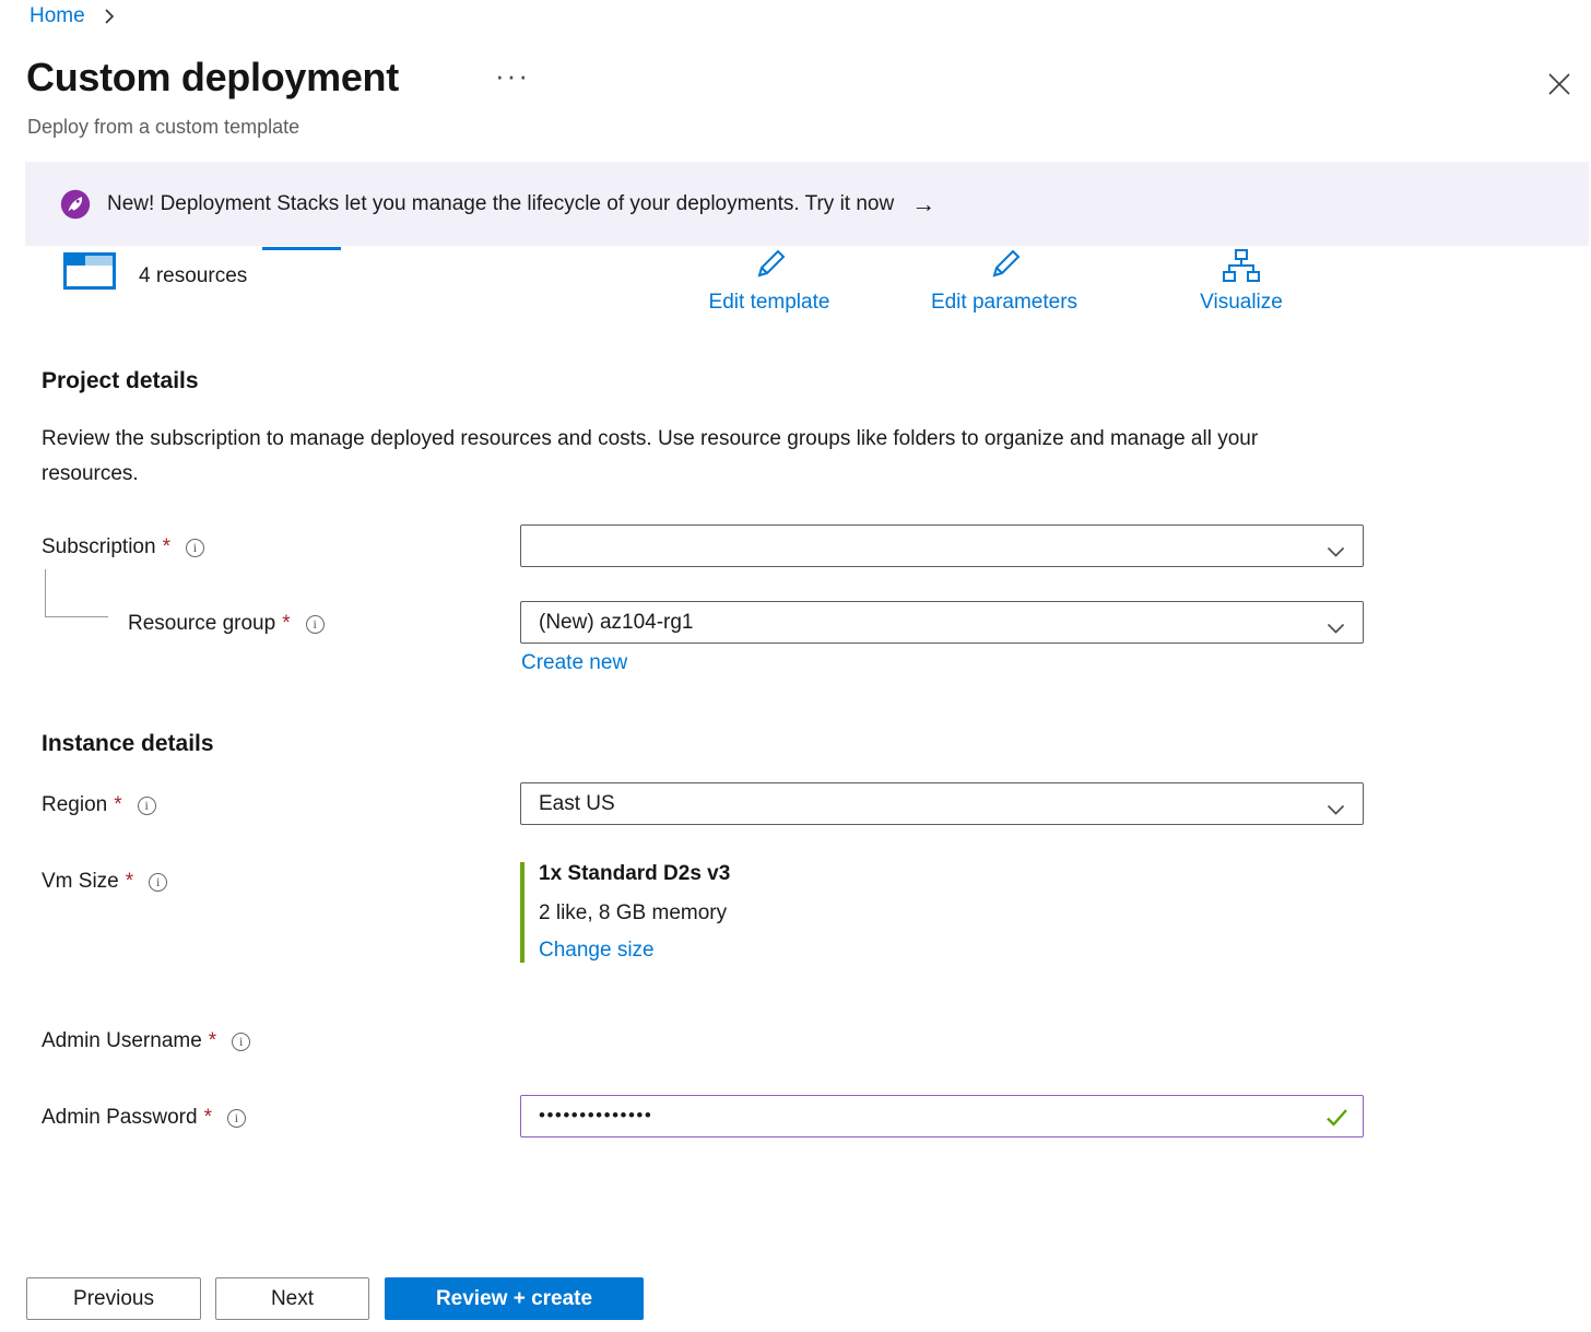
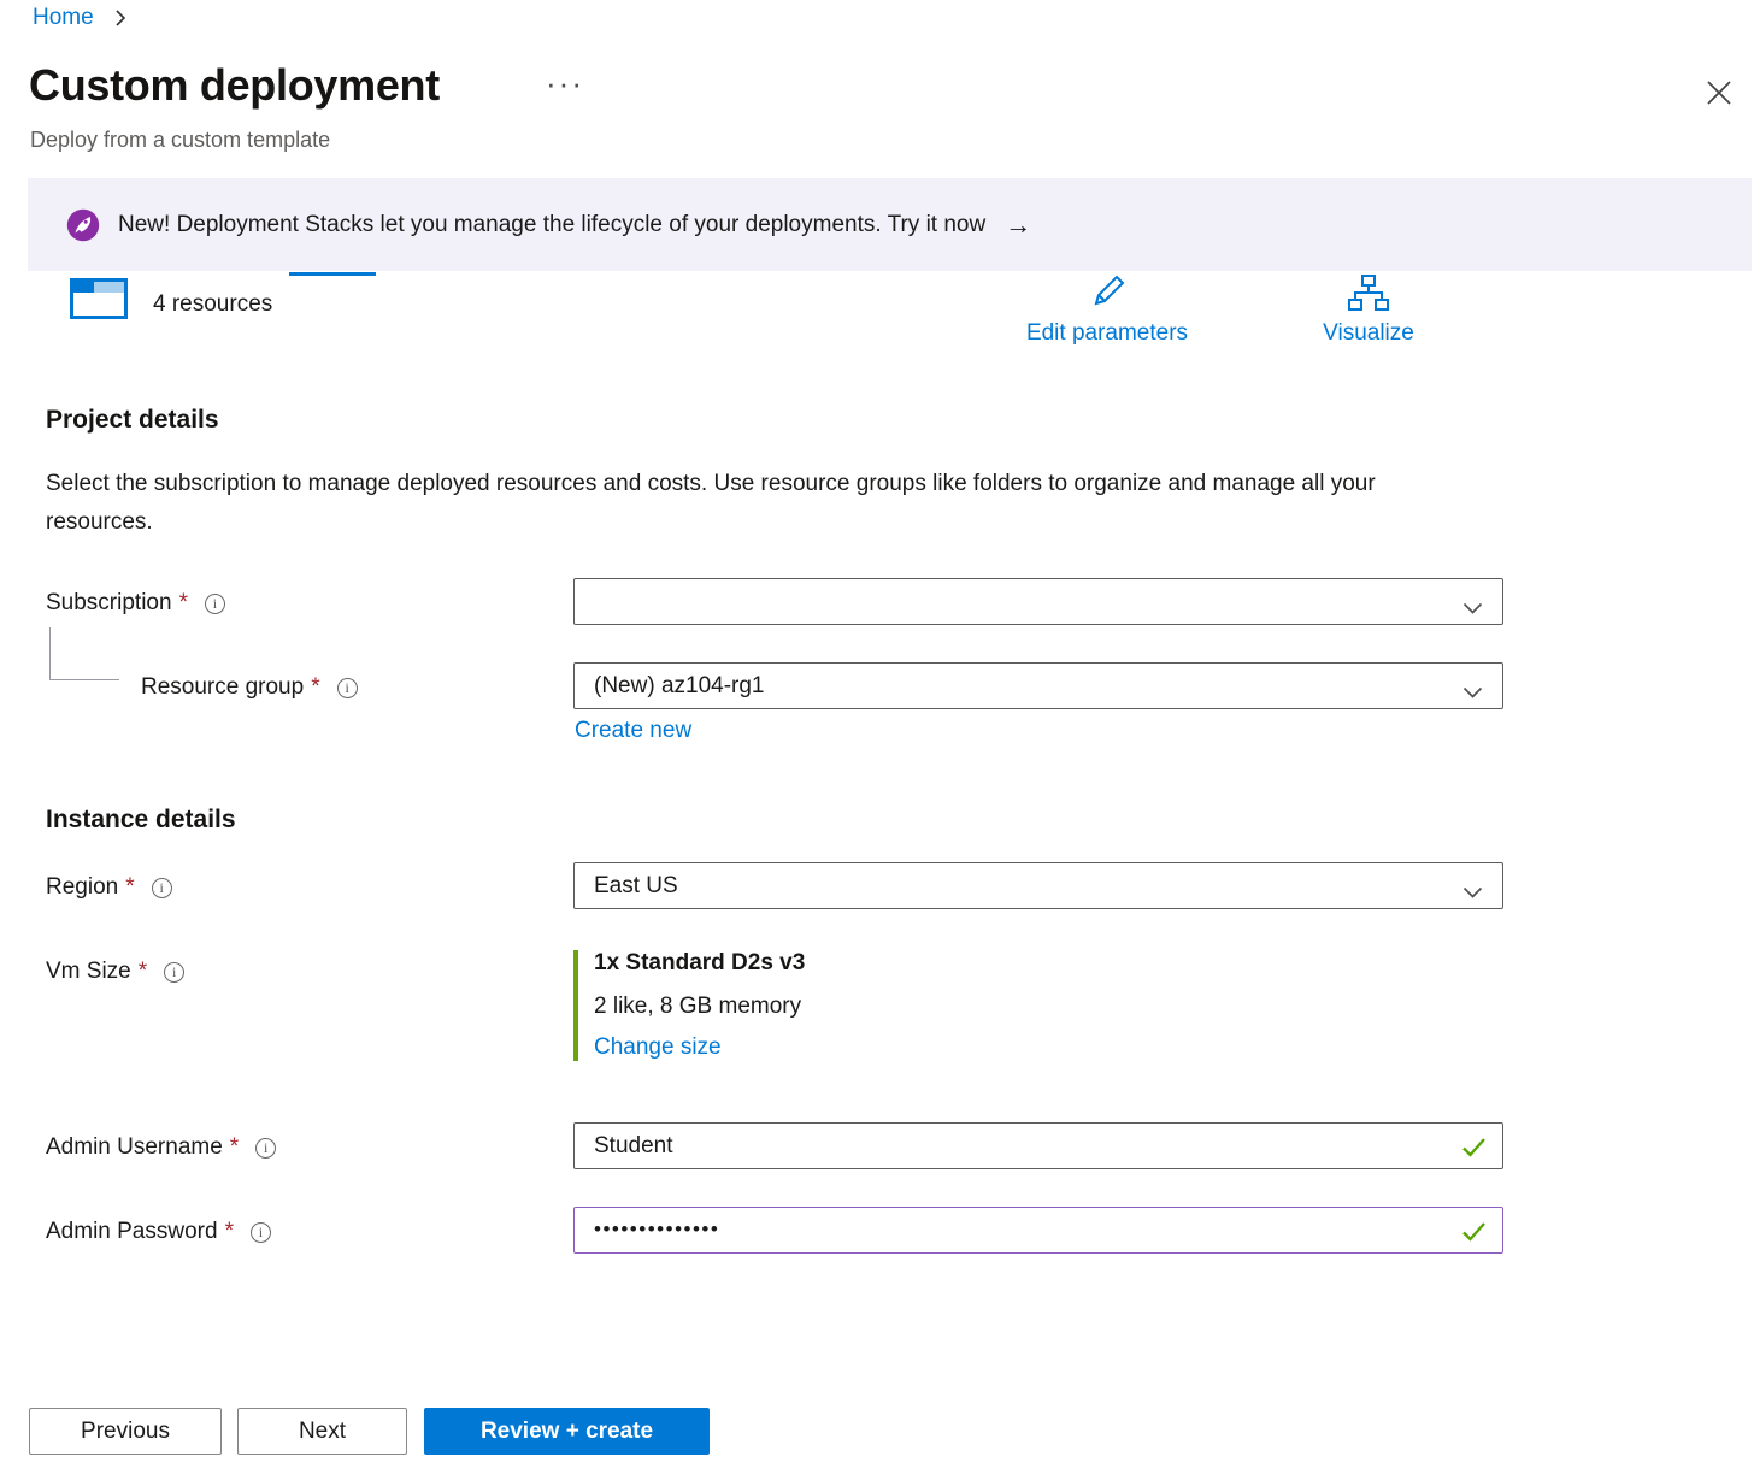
  Home
  Custom deployment
  Deploy from a custom template
  New! Deployment Stacks let you manage the lifecycle of your deployments. Try it now
  →
  4 resources
- Edit template
  Edit parameters
  Visualize
  Project details
- Review the subscription to manage deployed resources and costs. Use resource groups like folders to organize and manage all your resources.
+ Select the subscription to manage deployed resources and costs. Use resource groups like folders to organize and manage all your resources.
  Subscription
  *
  Resource group
  *
  (New) az104-rg1
  Create new
  Instance details
  Region
  *
  East US
  Vm Size
  *
  1x Standard D2s v3
  2 like, 8 GB memory
  Change size
  Admin Username
  *
+ Student
  Admin Password
  *
  ••••••••••••••
  Previous
  Next
  Review + create
